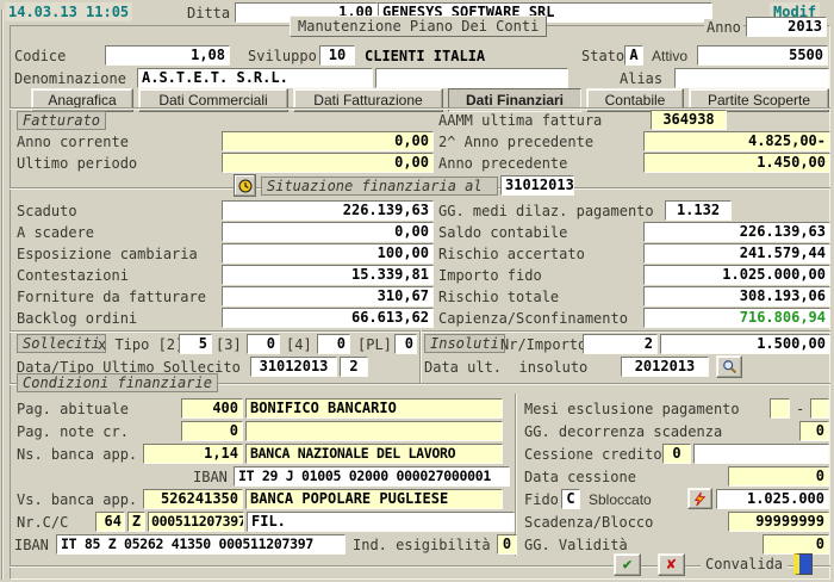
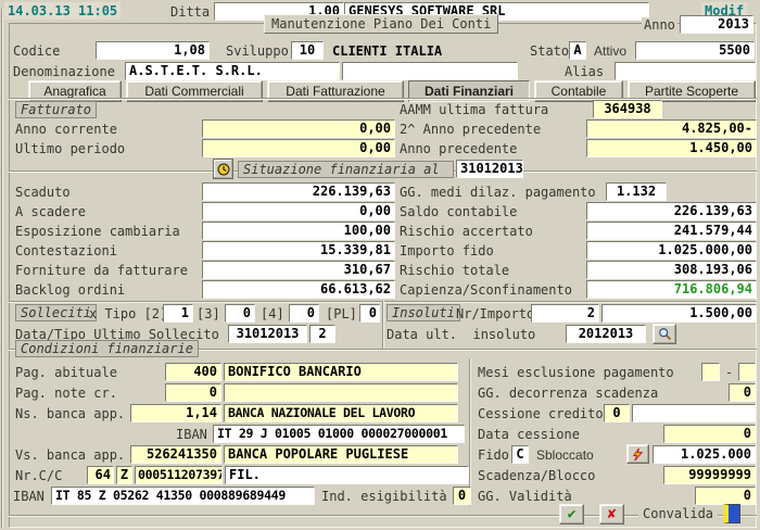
  14.03.13 11:05
  Ditta
  1,00
  GENESYS SOFTWARE SRL
  Modif
  Manutenzione Piano Dei Conti
  Anno
  2013
  Codice
  1,08
  Sviluppo
  10
  CLIENTI ITALIA
  Stato
  A
  Attivo
  5500
  Denominazione
  A.S.T.E.T. S.R.L.
  Alias
  Anagrafica
  Dati Commerciali
  Dati Fatturazione
  Dati Finanziari
  Contabile
  Partite Scoperte
  Fatturato
  AAMM ultima fattura
  364938
  Anno corrente
  0,00
  2^ Anno precedente
  4.825,00-
  Ultimo periodo
  0,00
  Anno precedente
  1.450,00
  Situazione finanziaria al
  31012013
  Scaduto
  226.139,63
  GG. medi dilaz. pagamento
  1.132
  A scadere
  0,00
  Saldo contabile
  226.139,63
  Esposizione cambiaria
  100,00
  Rischio accertato
  241.579,44
  Contestazioni
  15.339,81
  Importo fido
  1.025.000,00
  Forniture da fatturare
  310,67
  Rischio totale
  308.193,06
  Backlog ordini
  66.613,62
  Capienza/Sconfinamento
  716.806,94
  Solleciti
  x Tipo [2
- 5
+ 1
  [3]
  0
  [4]
  0
  [PL]
  0
  Insoluti
  Nr/Import
  2
  1.500,00
  Data/Tipo Ultimo Sollecito
  31012013
  2
  Data ult. insoluto
  2012013
  Condizioni finanziarie
  Pag. abituale
  400
  BONIFICO BANCARIO
  Mesi esclusione pagamento
  -
  Pag. note cr.
  0
  GG. decorrenza scadenza
  0
  Ns. banca app.
  1,14
  BANCA NAZIONALE DEL LAVORO
  Cessione credito
  0
  IBAN
- IT 29 J 01005 02000 000027000001
+ IT 29 J 01005 01000 000027000001
  Data cessione
  0
  Vs. banca app.
  526241350
  BANCA POPOLARE PUGLIESE
  Fido
  C
  Sbloccato
  1.025.000
  Nr.C/C
  64
  Z
  000511207397
  FIL.
  Scadenza/Blocco
  99999999
  IBAN
- IT 85 Z 05262 41350 000511207397
+ IT 85 Z 05262 41350 000889689449
  Ind. esigibilità
  0
  GG. Validità
  0
  ✔
  ✘
  Convalida
